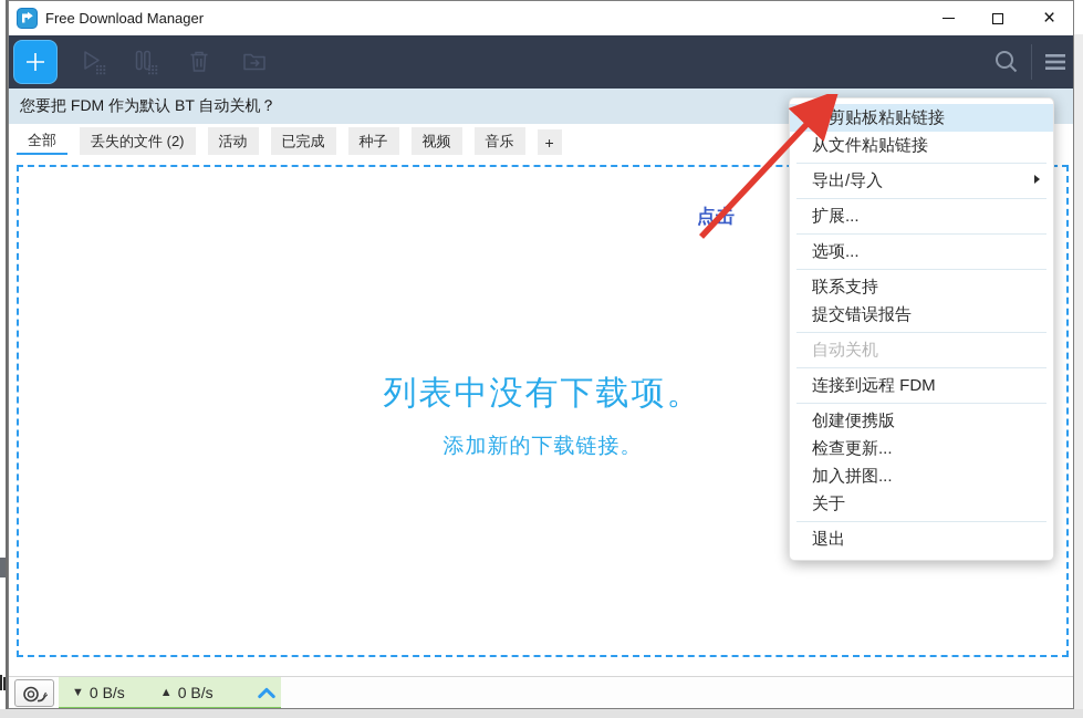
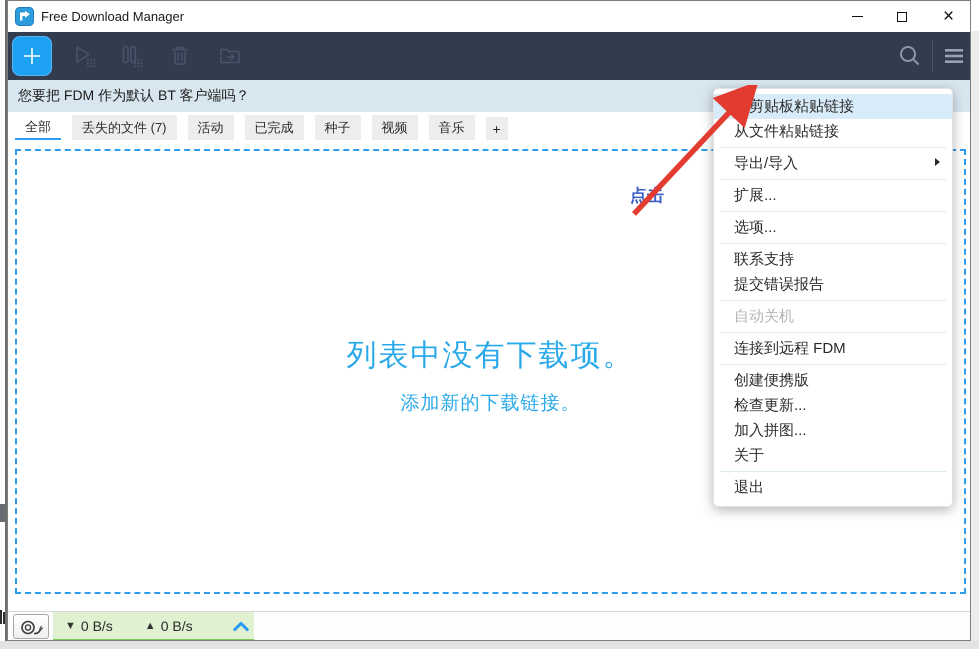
  Free Download Manager
  ×
- 您要把 FDM 作为默认 BT 自动关机？
+ 您要把 FDM 作为默认 BT 客户端吗？
  全部
- 丢失的文件 (2)
+ 丢失的文件 (7)
  活动
  已完成
  种子
  视频
  音乐
  +
  列表中没有下载项。
  添加新的下载链接。
  点击
  从剪贴板粘贴链接
  从文件粘贴链接
  导出/导入
  扩展...
  选项...
  联系支持
  提交错误报告
  自动关机
  连接到远程 FDM
  创建便携版
  检查更新...
  加入拼图...
  关于
  退出
  ▼
  0 B/s
  ▲
  0 B/s
